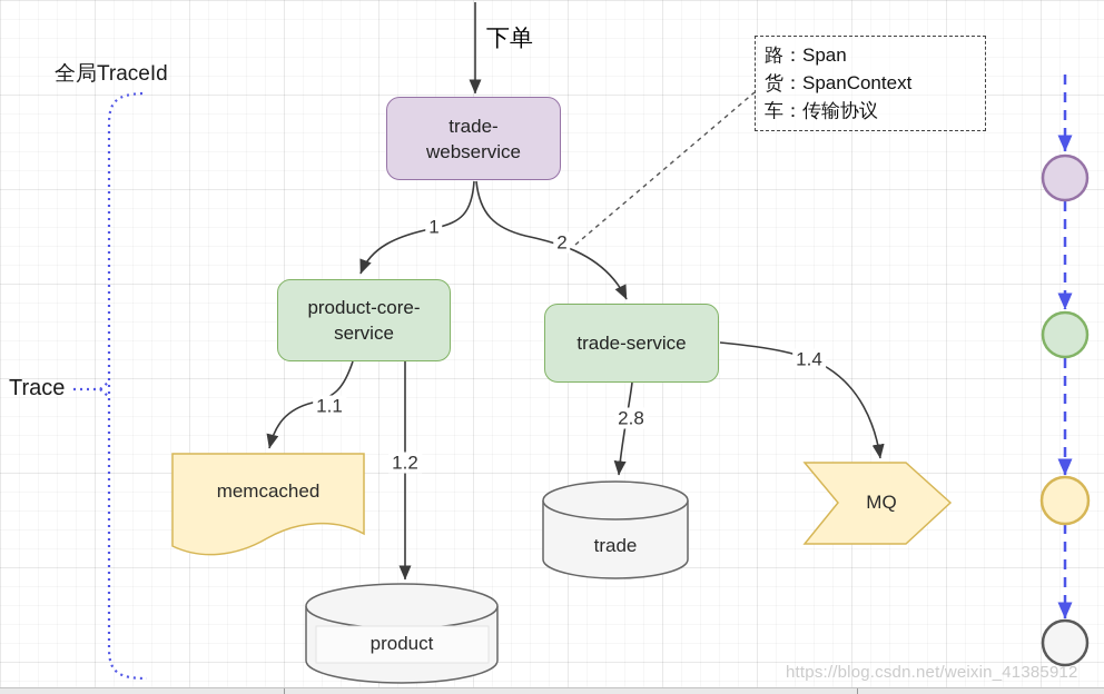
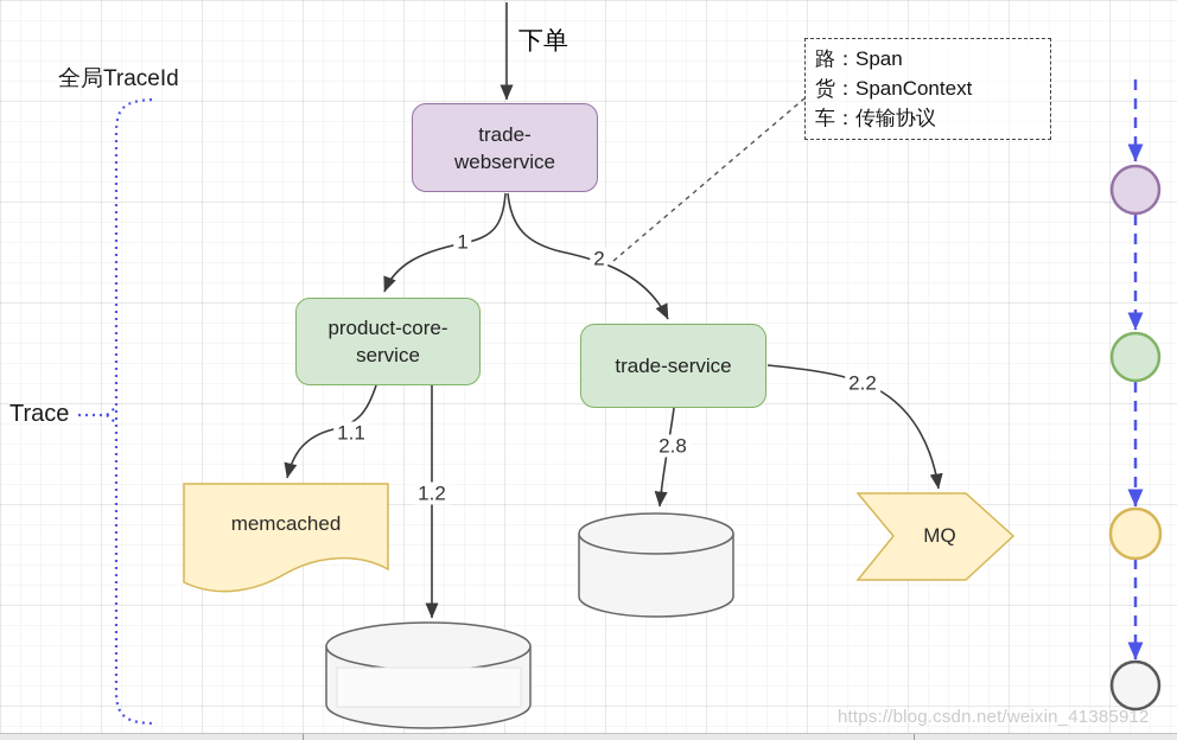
  trade-
  webservice
  product-core-
  service
  trade-service
  memcached
  MQ
- product
- trade
  1
  2
  1.1
  1.2
  2.8
- 1.4
+ 2.2
  下单
  全局TraceId
  Trace
  路：Span
  货：SpanContext
  车：传输协议
  https://blog.csdn.net/weixin_41385912
